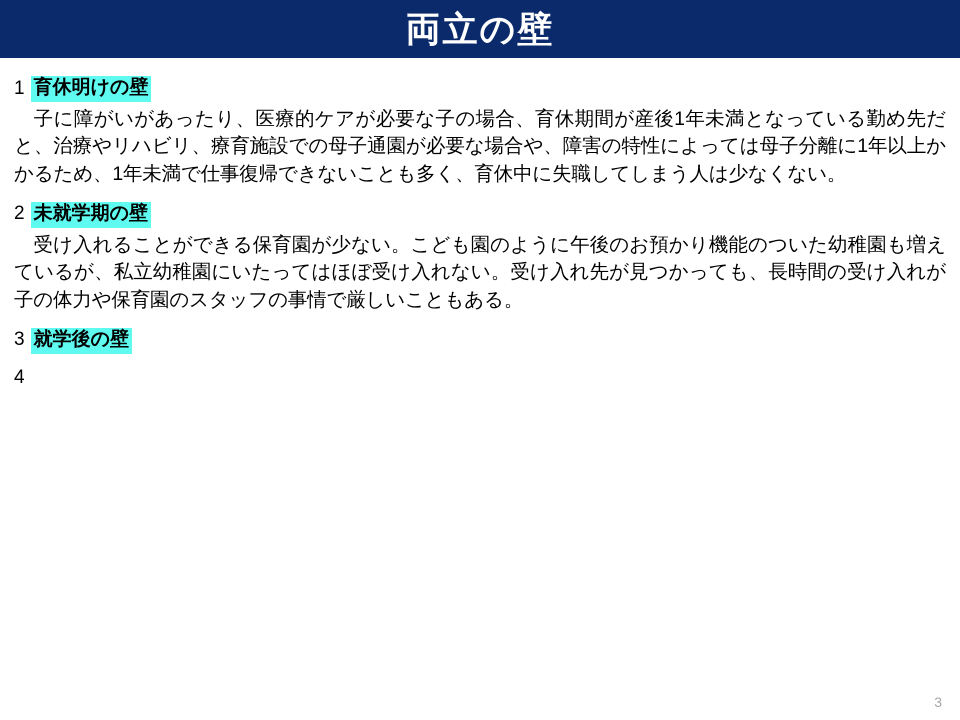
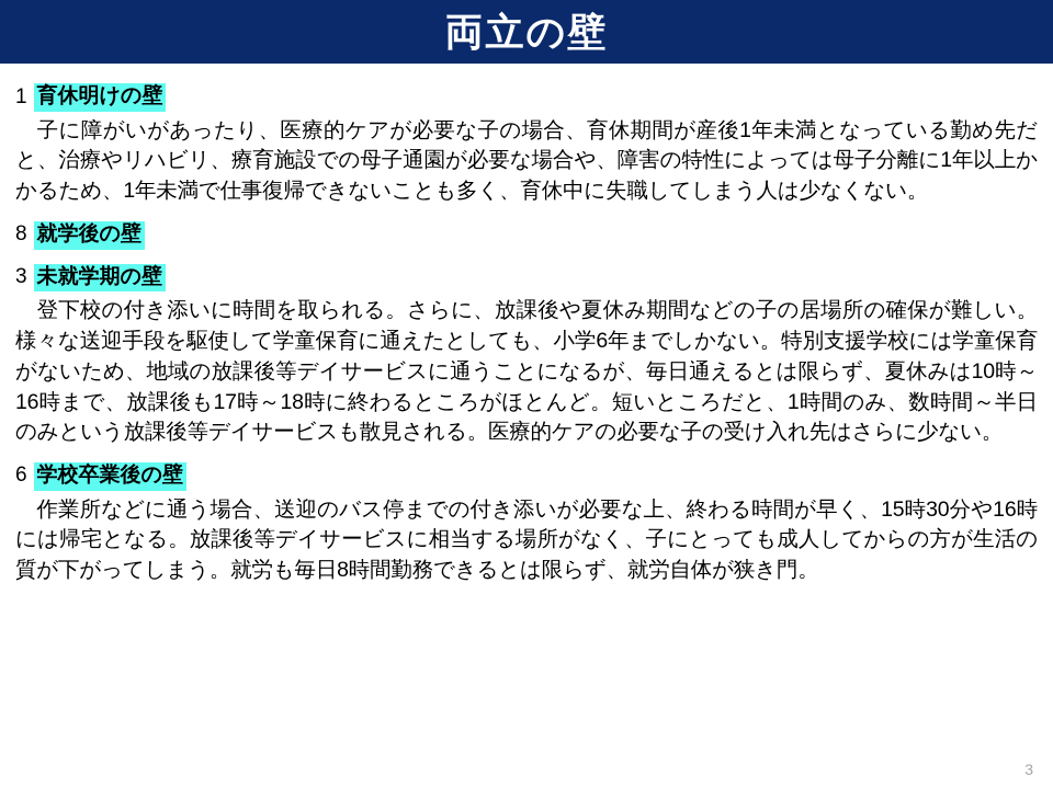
  両立の壁
  1
  育休明けの壁
  子に障がいがあったり、医療的ケアが必要な子の場合、育休期間が産後1年未満となっている勤め先だと、治療やリハビリ、療育施設での母子通園が必要な場合や、障害の特性によっては母子分離に1年以上かかるため、1年未満で仕事復帰できないことも多く、育休中に失職してしまう人は少なくない。
- 2
+ 8
- 未就学期の壁
+ 就学後の壁
- 受け入れることができる保育園が少ない。こども園のように午後のお預かり機能のついた幼稚園も増えているが、私立幼稚園にいたってはほぼ受け入れない。受け入れ先が見つかっても、長時間の受け入れが子の体力や保育園のスタッフの事情で厳しいこともある。
  3
- 就学後の壁
+ 未就学期の壁
+ 登下校の付き添いに時間を取られる。さらに、放課後や夏休み期間などの子の居場所の確保が難しい。様々な送迎手段を駆使して学童保育に通えたとしても、小学6年までしかない。特別支援学校には学童保育がないため、地域の放課後等デイサービスに通うことになるが、毎日通えるとは限らず、夏休みは10時～16時まで、放課後も17時～18時に終わるところがほとんど。短いところだと、1時間のみ、数時間～半日のみという放課後等デイサービスも散見される。医療的ケアの必要な子の受け入れ先はさらに少ない。
- 4
+ 6
+ 学校卒業後の壁
+ 作業所などに通う場合、送迎のバス停までの付き添いが必要な上、終わる時間が早く、15時30分や16時には帰宅となる。放課後等デイサービスに相当する場所がなく、子にとっても成人してからの方が生活の質が下がってしまう。就労も毎日8時間勤務できるとは限らず、就労自体が狭き門。
  3
